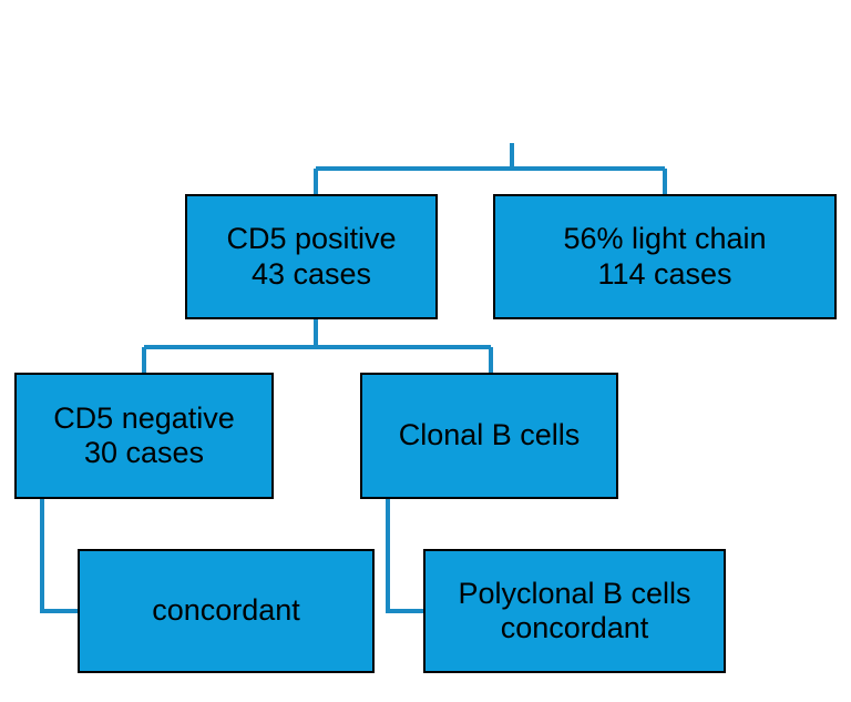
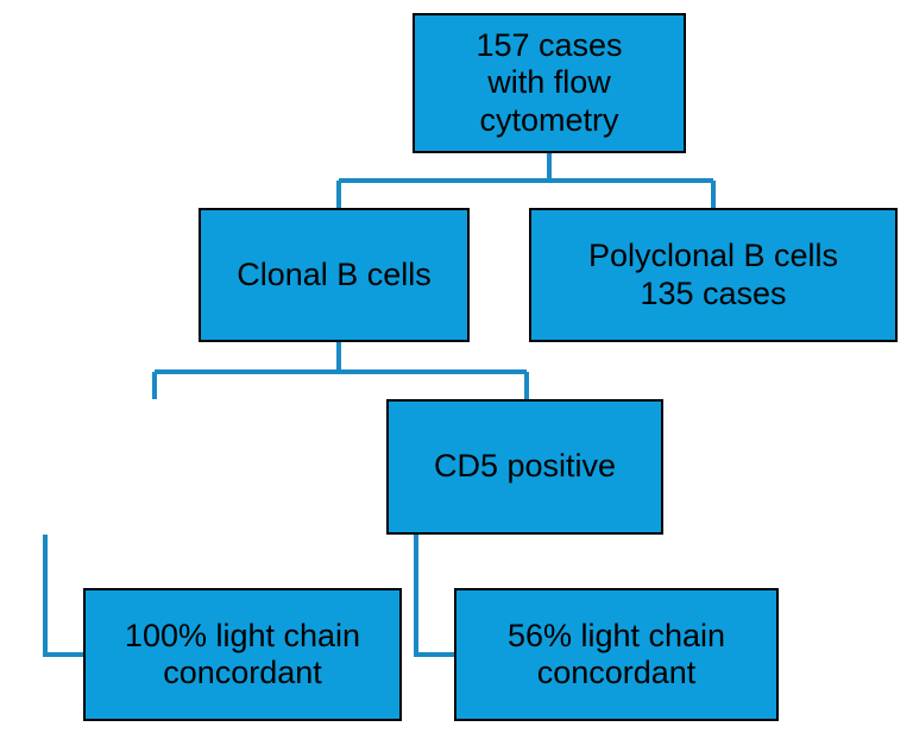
+ 157 cases
+ with flow
+ cytometry
- CD5 positive
+ Clonal B cells
- 43 cases
- 56% light chain
+ Polyclonal B cells
- 114 cases
+ 135 cases
- CD5 negative
- 30 cases
- Clonal B cells
+ CD5 positive
+ 100% light chain
  concordant
- Polyclonal B cells
+ 56% light chain
  concordant
